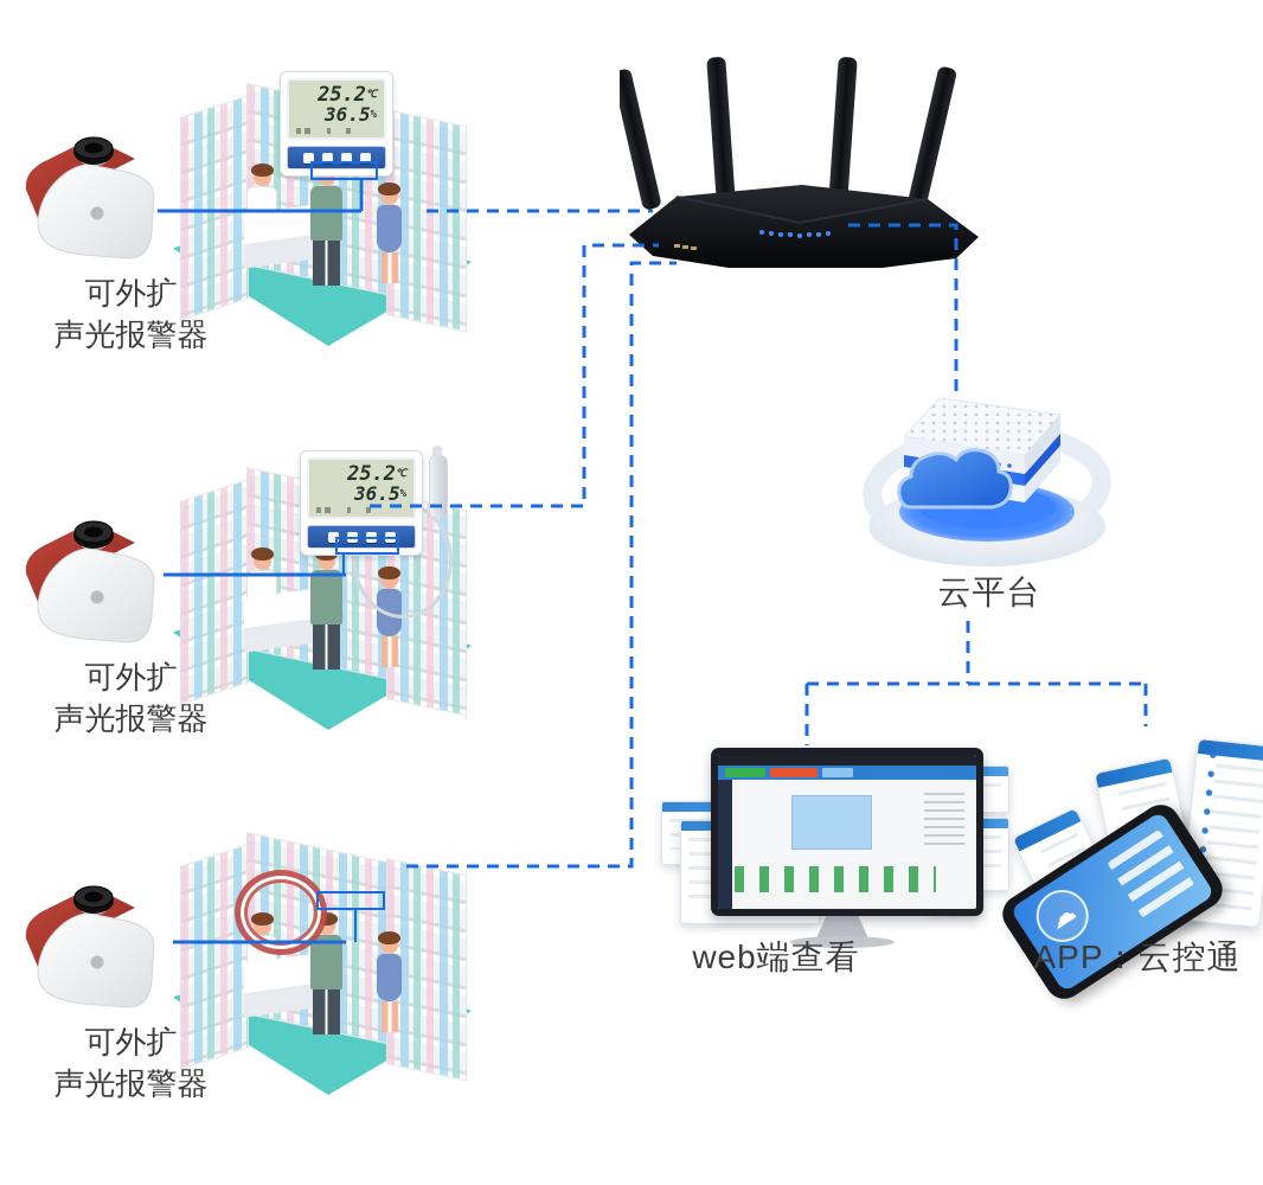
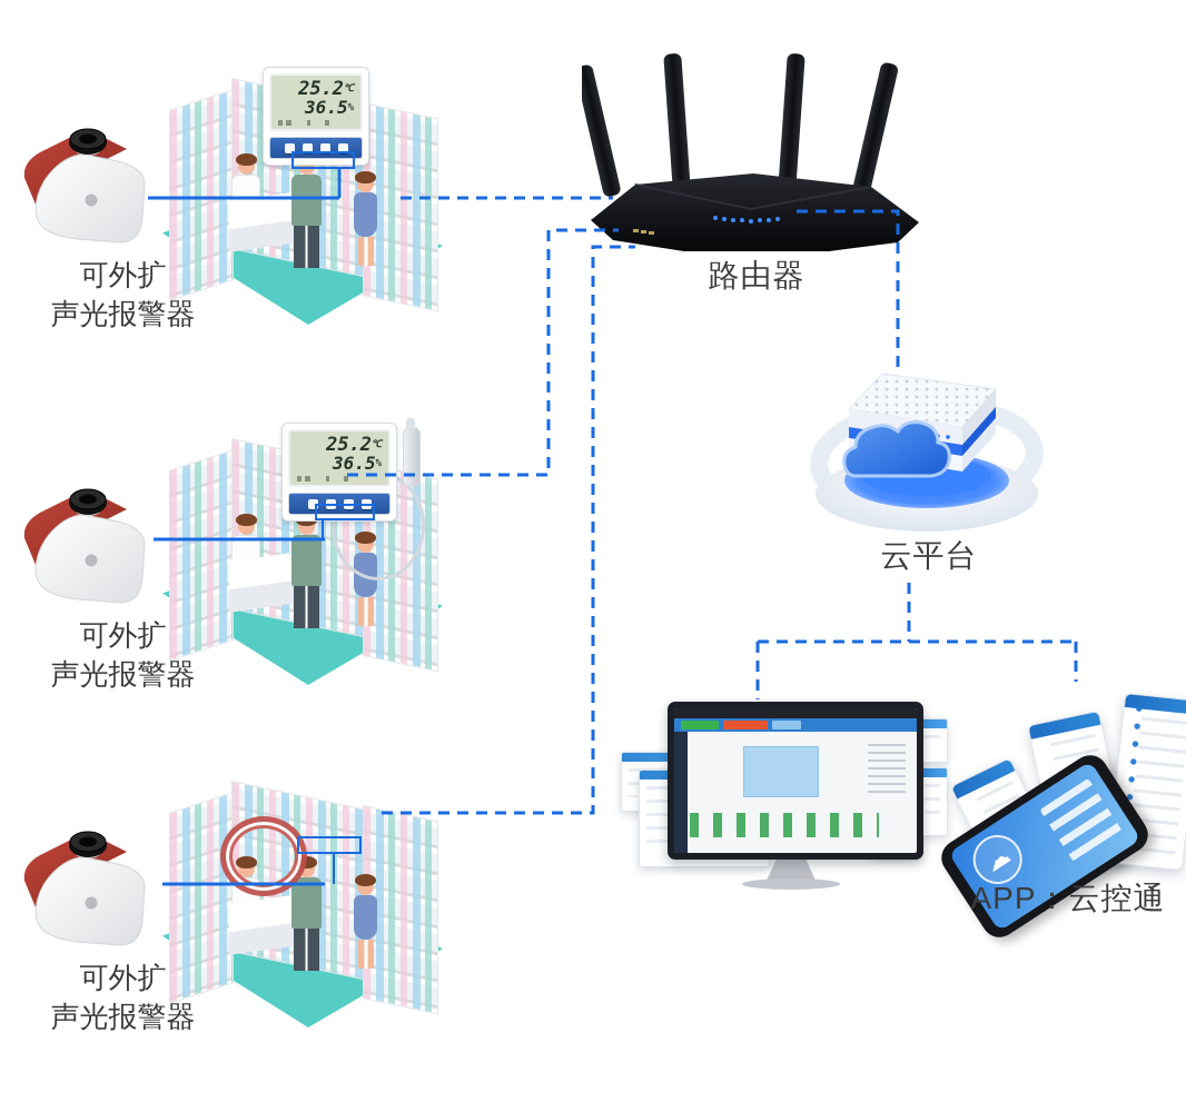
  25.2℃
  36.5%
  可外扩
  声光报警器
  25.2℃
  36.5%
  可外扩
  声光报警器
  可外扩
  声光报警器
+ 路由器
  云平台
- web端查看
  APP：云控通
